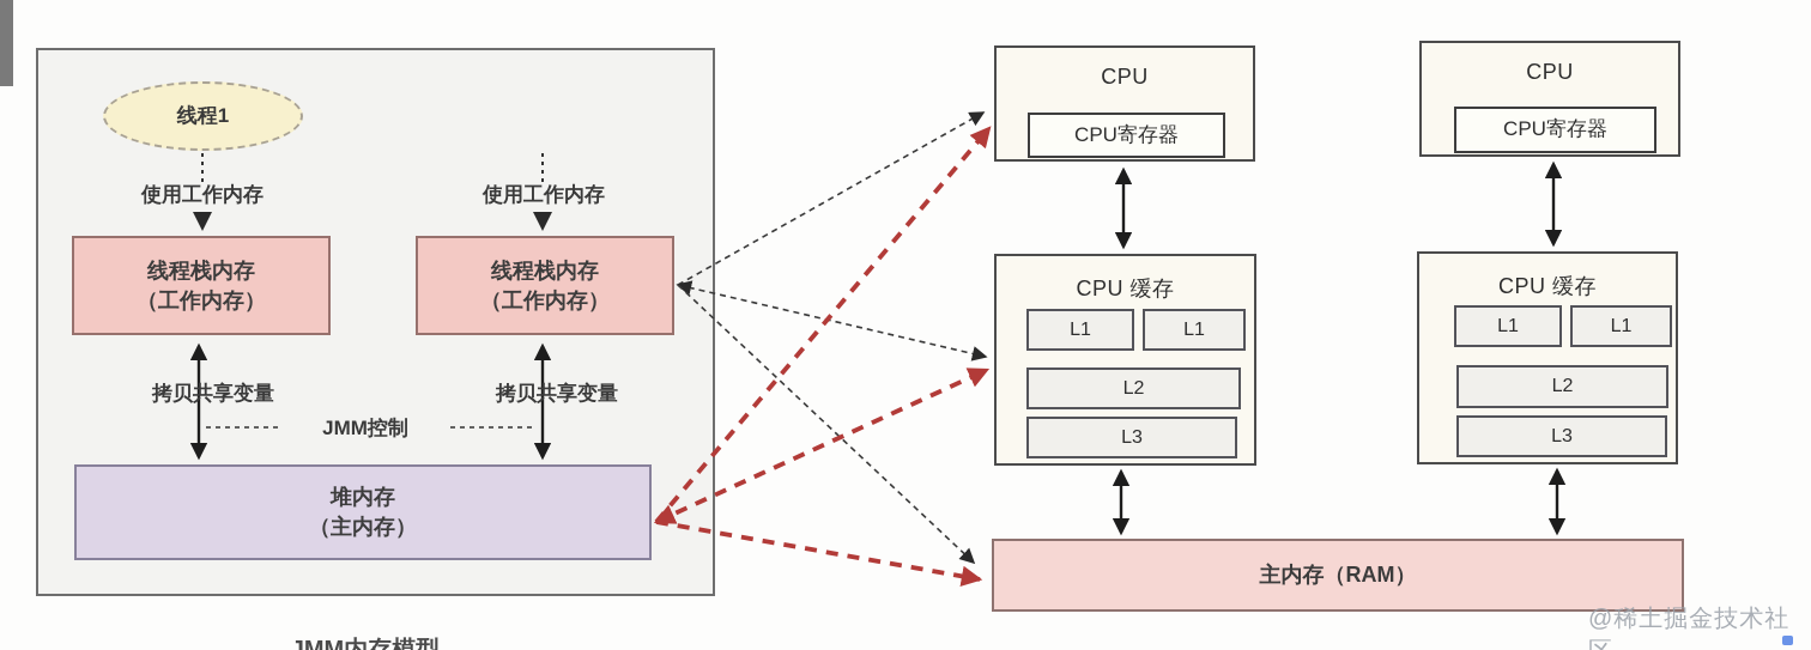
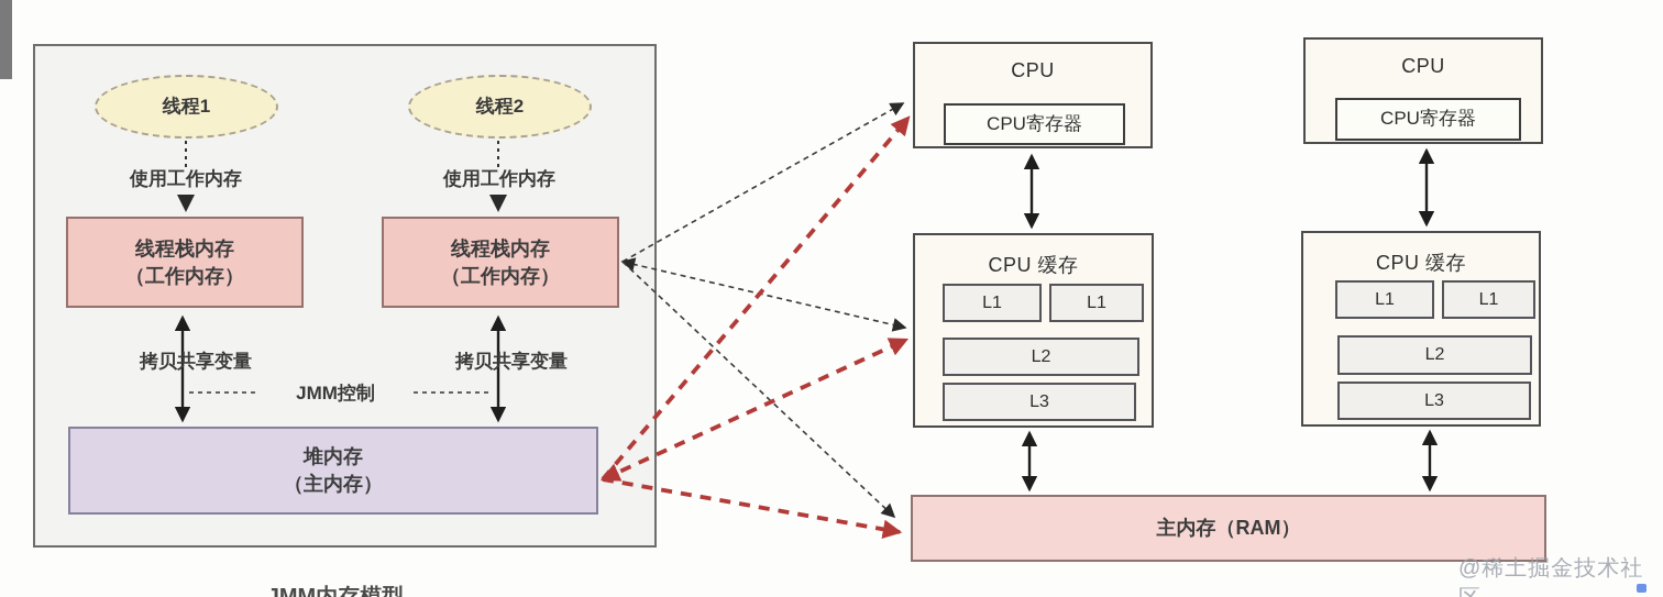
  线程1
  使用工作内存
  线程栈内存
  （工作内存）
  拷贝共享变量
+ 线程2
  使用工作内存
  线程栈内存
  （工作内存）
  拷贝共享变量
  JMM控制
  堆内存
  （主内存）
  CPU
  CPU寄存器
  CPU 缓存
  L1
  L1
  L2
  L3
  CPU
  CPU寄存器
  CPU 缓存
  L1
  L1
  L2
  L3
  主内存（RAM）
  @稀土掘金技术社
